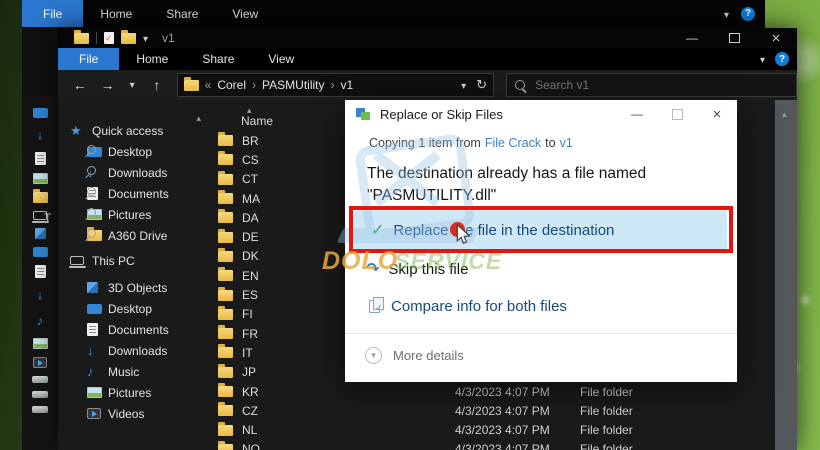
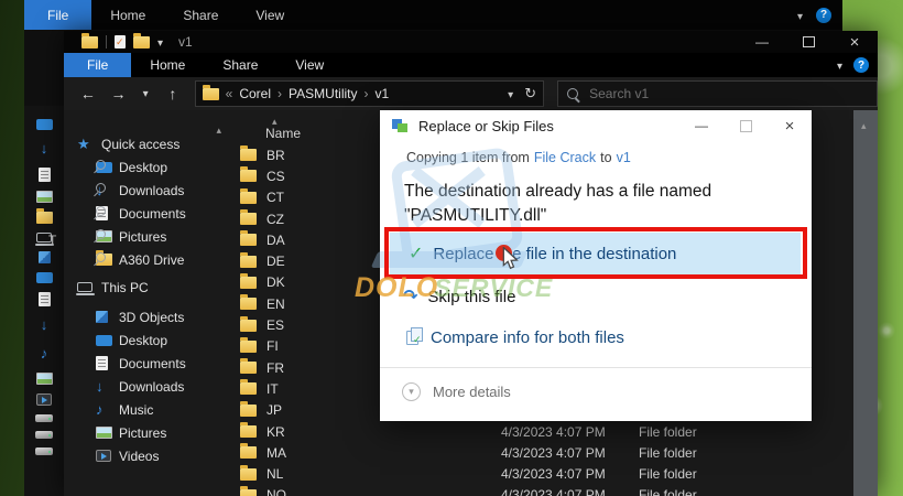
  File
  Home
  Share
  View
  T
  v1
  File
  Home
  Share
  View
  Corel
  PASMUtility
  v1
  Search v1
  Quick access
  Desktop
  Downloads
  Documents
  Pictures
  A360 Drive
  This PC
  3D Objects
  Desktop
  Documents
  Downloads
  Music
  Pictures
  Videos
  Name
  BR
  CS
  CT
- MA
+ CZ
  DA
  DE
  DK
  EN
  ES
  FI
  FR
  IT
  JP
  KR
  4/3/2023 4:07 PM
  File folder
- CZ
+ MA
  4/3/2023 4:07 PM
  File folder
  NL
  4/3/2023 4:07 PM
  File folder
  NO
  4/3/2023 4:07 PM
  File folder
  Replace or Skip Files
  Copying 1 item from
  File Crack
  to
  v1
  The destination already has a file named
  "PASMUTILITY.dll"
  Replacee file in the destination
  Skip this file
  Compare info for both files
  More details
  DOLOSERVICE
